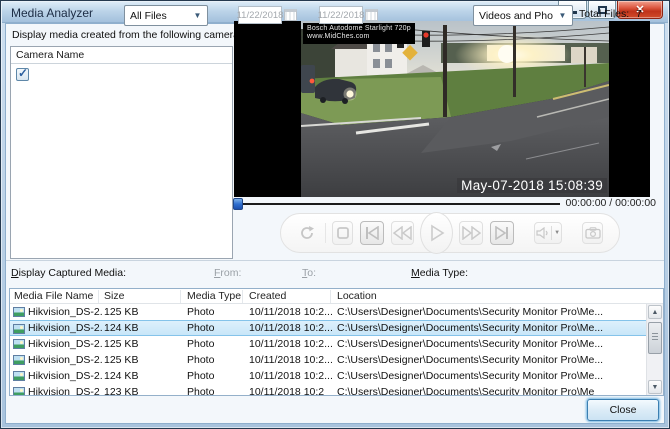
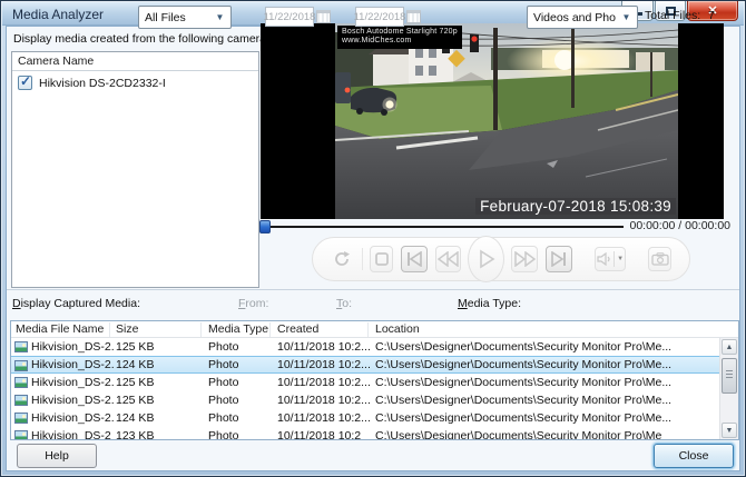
  Media Analyzer
  ✕
  Display media created from the following camer
  Camera Name
  ✓
+ Hikvision DS-2CD2332-I
- May-07-2018 15:08:39
+ February-07-2018 15:08:39
  00:00:00 / 00:00:00
  Display Captured Media:
  All Files
  ▼
  From:
  11/22/2018
  To:
  11/22/2018
  Media Type:
  Videos and Pho
  ▼
  Total Files: 7
  Media File Name
  Size
  Media Type
  Created
  Location
  Hikvision_DS-2.
  125 KB
  Photo
  10/11/2018 10:2...
  C:\Users\Designer\Documents\Security Monitor Pro\Me...
  Hikvision_DS-2.
  124 KB
  Photo
  10/11/2018 10:2...
  C:\Users\Designer\Documents\Security Monitor Pro\Me...
  Hikvision_DS-2.
  125 KB
  Photo
  10/11/2018 10:2...
  C:\Users\Designer\Documents\Security Monitor Pro\Me...
  Hikvision_DS-2.
  125 KB
  Photo
  10/11/2018 10:2...
  C:\Users\Designer\Documents\Security Monitor Pro\Me...
  Hikvision_DS-2.
  124 KB
  Photo
  10/11/2018 10:2...
  C:\Users\Designer\Documents\Security Monitor Pro\Me...
  Hikvision_DS-2
  123 KB
  Photo
  10/11/2018 10:2
  C:\Users\Designer\Documents\Security Monitor Pro\Me
+ Help
  Close
